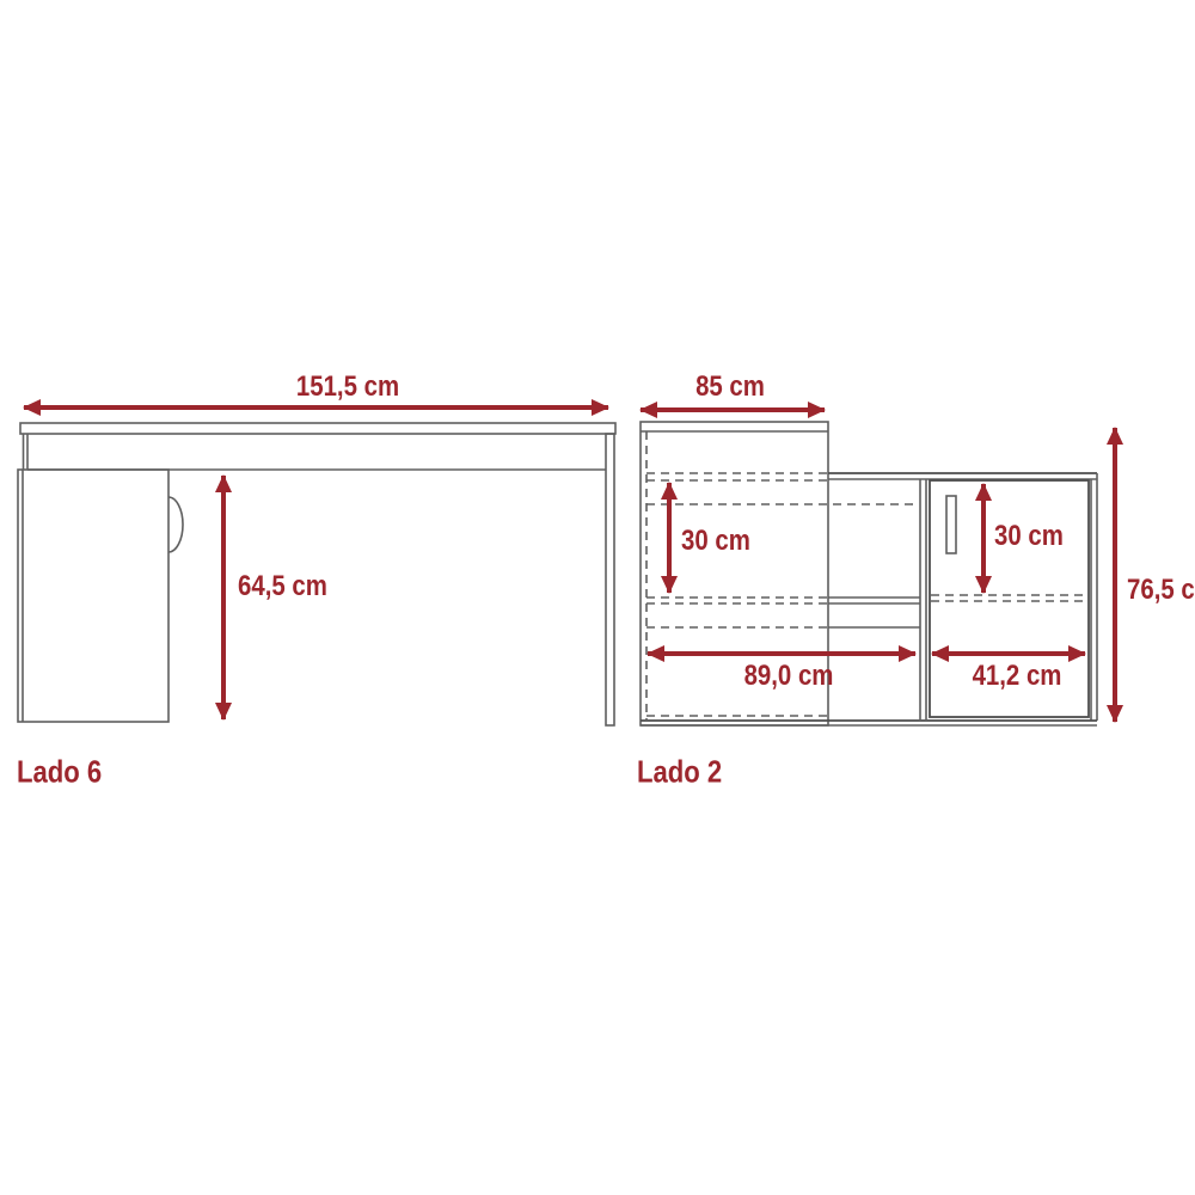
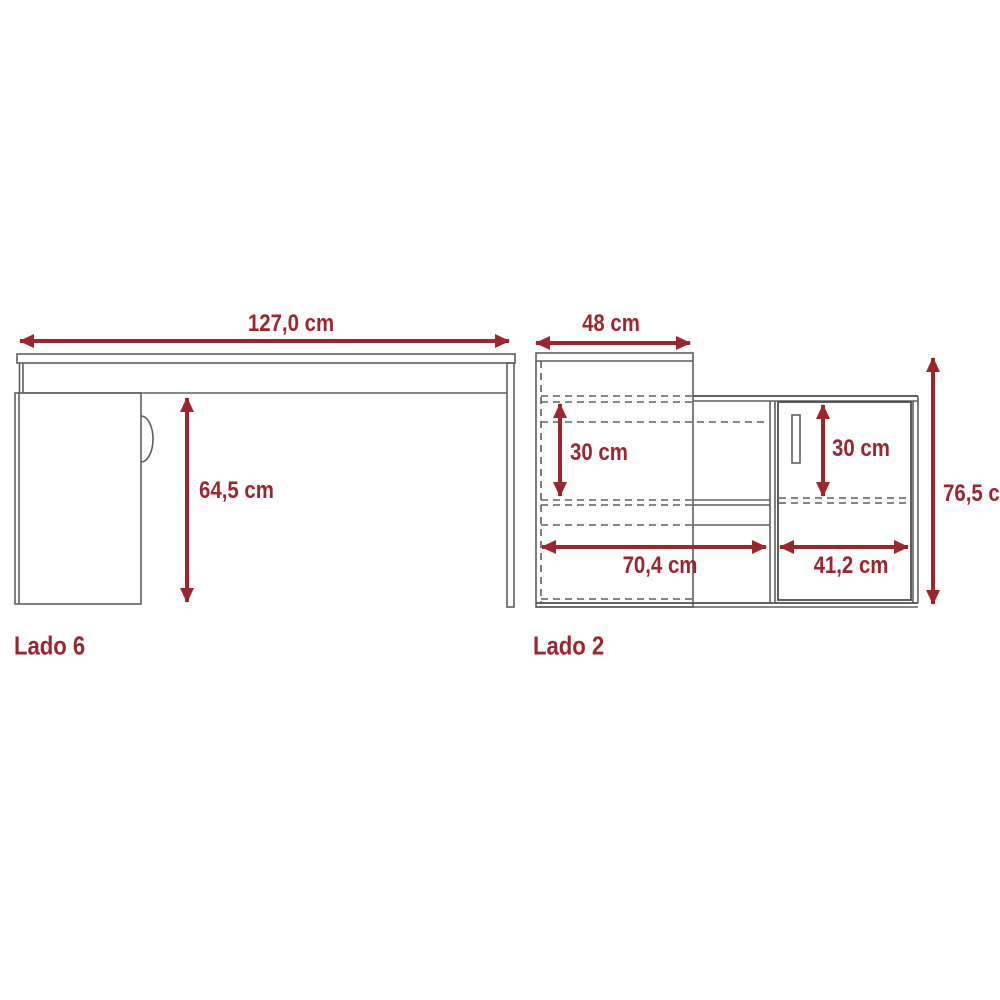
- 151,5 cm
+ 127,0 cm
  64,5 cm
  Lado 6
- 85 cm
+ 48 cm
  30 cm
  30 cm
- 89,0 cm
+ 70,4 cm
  41,2 cm
  76,5 c
  Lado 2
